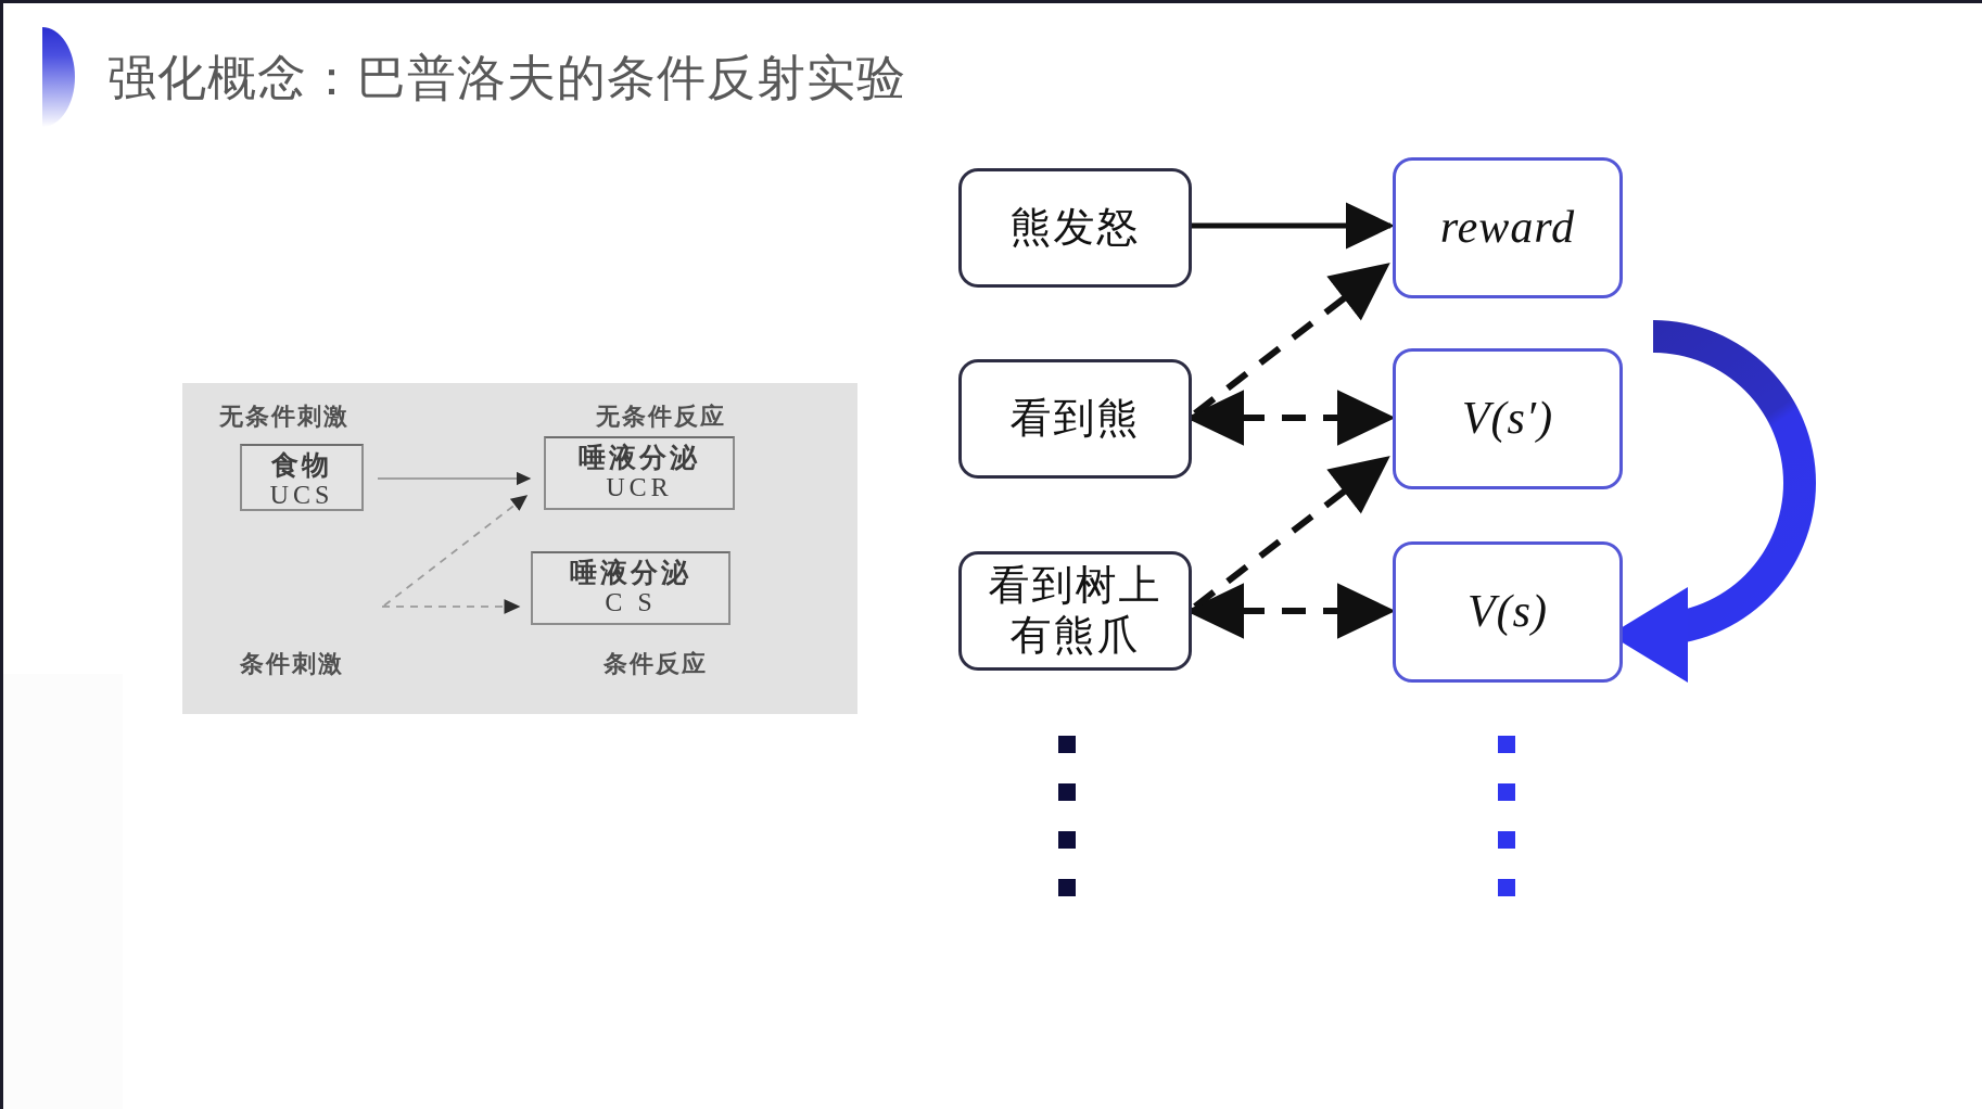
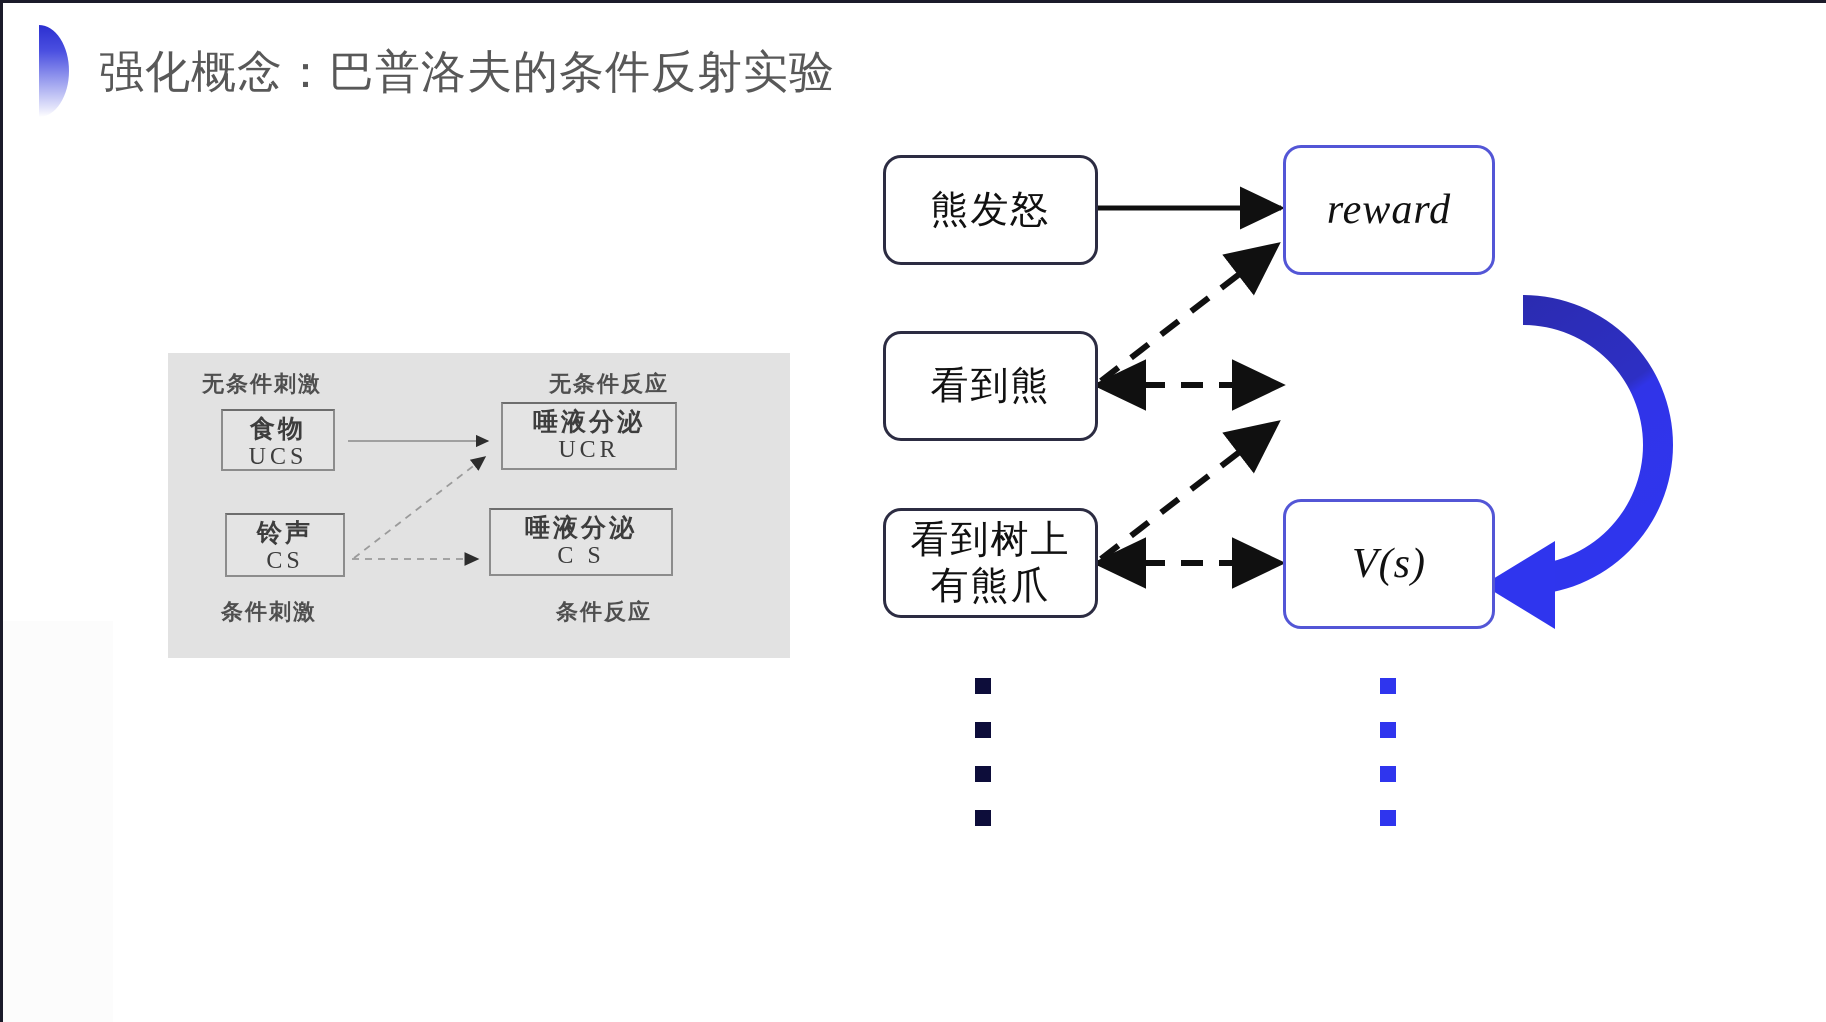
  强化概念：巴普洛夫的条件反射实验
  无条件刺激
  无条件反应
  食物
  UCS
  唾液分泌
  UCR
+ 铃声
+ CS
  唾液分泌
  C S
  条件刺激
  条件反应
  熊发怒
  看到熊
  看到树上
  有熊爪
  reward
- V(s′)
  V(s)
